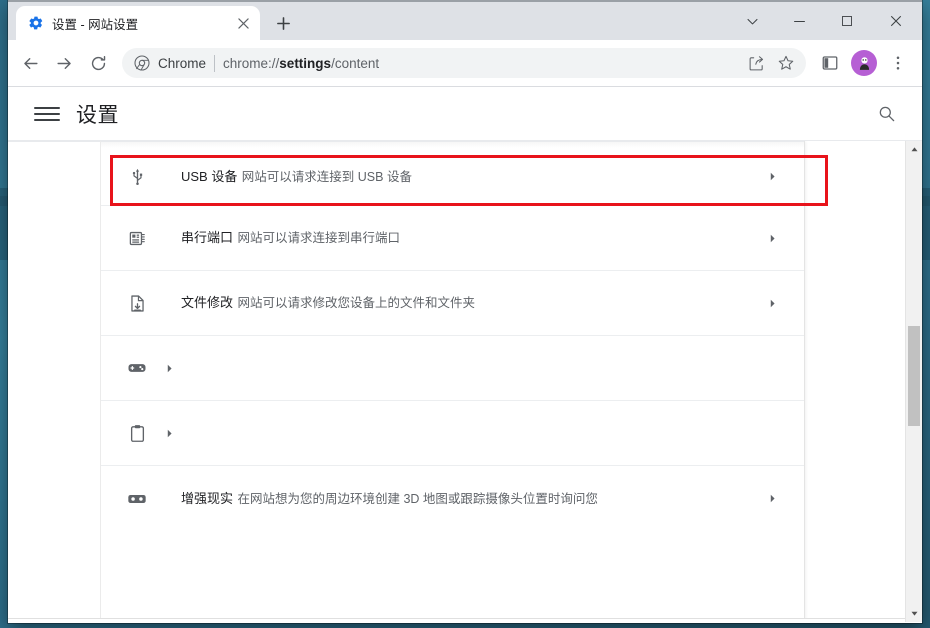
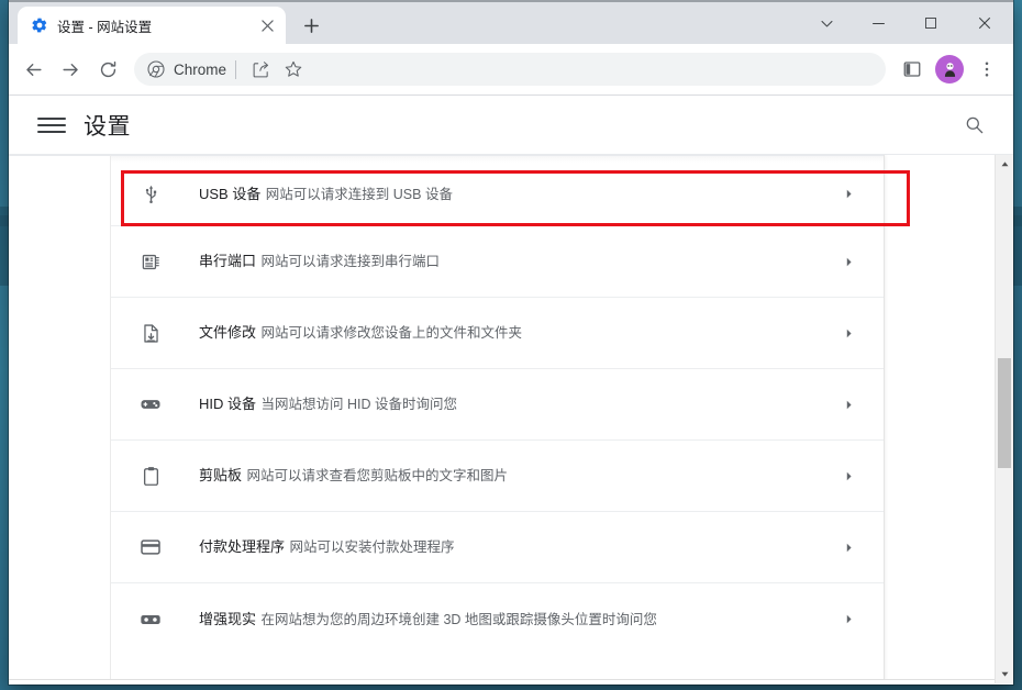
  设置 - 网站设置
  Chrome
- chrome://settings/content
  设置
  USB 设备 网站可以请求连接到 USB 设备
  串行端口 网站可以请求连接到串行端口
  文件修改 网站可以请求修改您设备上的文件和文件夹
+ HID 设备 当网站想访问 HID 设备时询问您
+ 剪贴板 网站可以请求查看您剪贴板中的文字和图片
+ 付款处理程序 网站可以安装付款处理程序
  增强现实 在网站想为您的周边环境创建 3D 地图或跟踪摄像头位置时询问您
